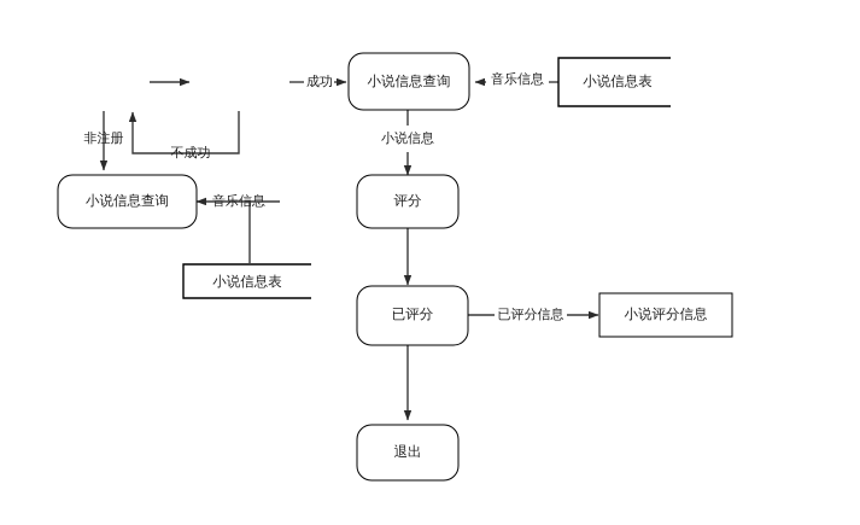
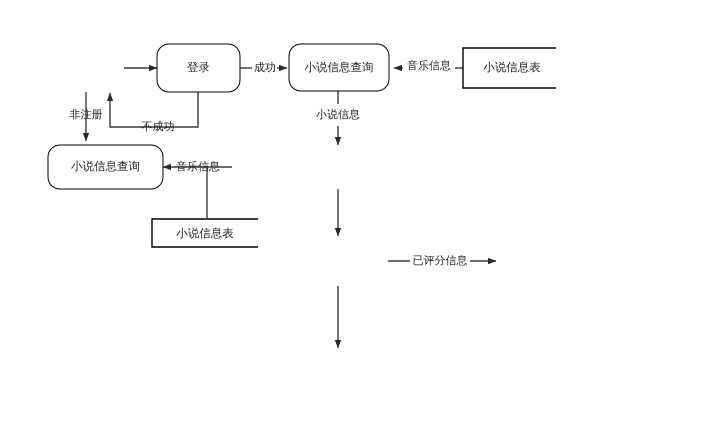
+ 登录
  小说信息查询
  小说信息表
  小说信息查询
  小说信息表
- 评分
- 已评分
- 小说评分信息
- 退出
  成功
  不成功
  非注册
  音乐信息
  音乐信息
  小说信息
  已评分信息
